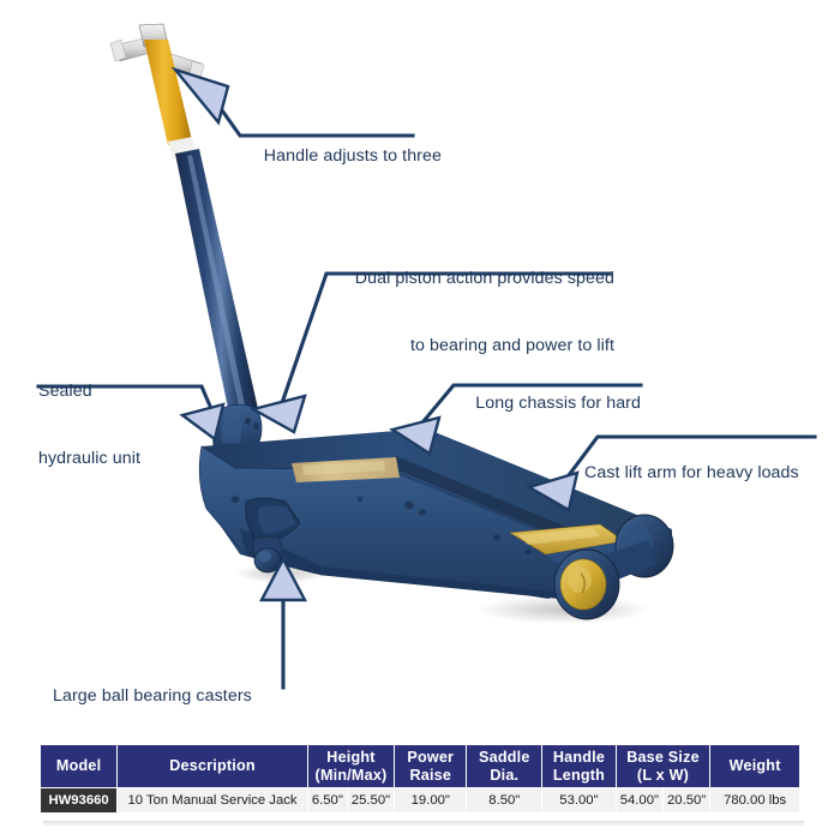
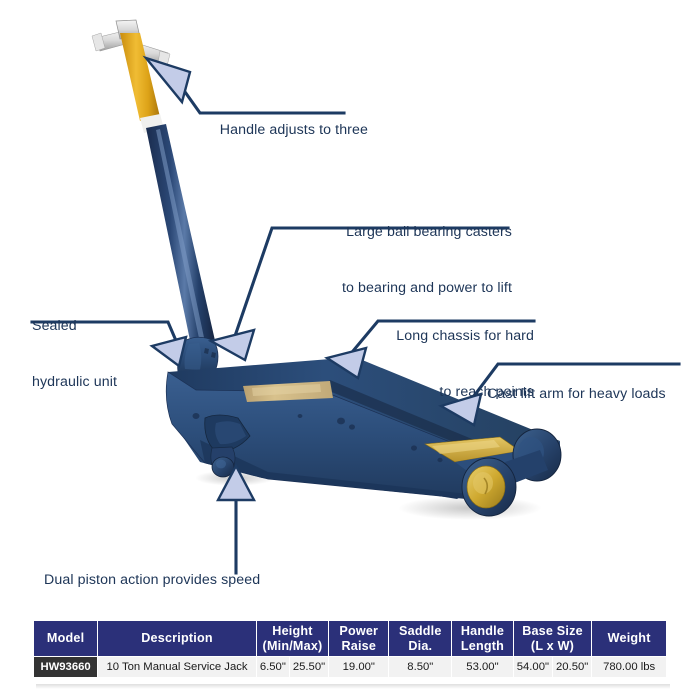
  Handle adjusts to three
- Dual piston action provides speed
+ Large ball bearing casters
  to bearing and power to lift
  Sealed
  hydraulic unit
  Long chassis for hard
+ to reach points
  Cast lift arm for heavy loads
- Large ball bearing casters
+ Dual piston action provides speed
  Model	Description	Height (Min/Max)	Power Raise	Saddle Dia.	Handle Length	Base Size (L x W)	Weight
  HW93660	10 Ton Manual Service Jack	6.50"	25.50"	19.00"	8.50"	53.00"	54.00"	20.50"	780.00 lbs
